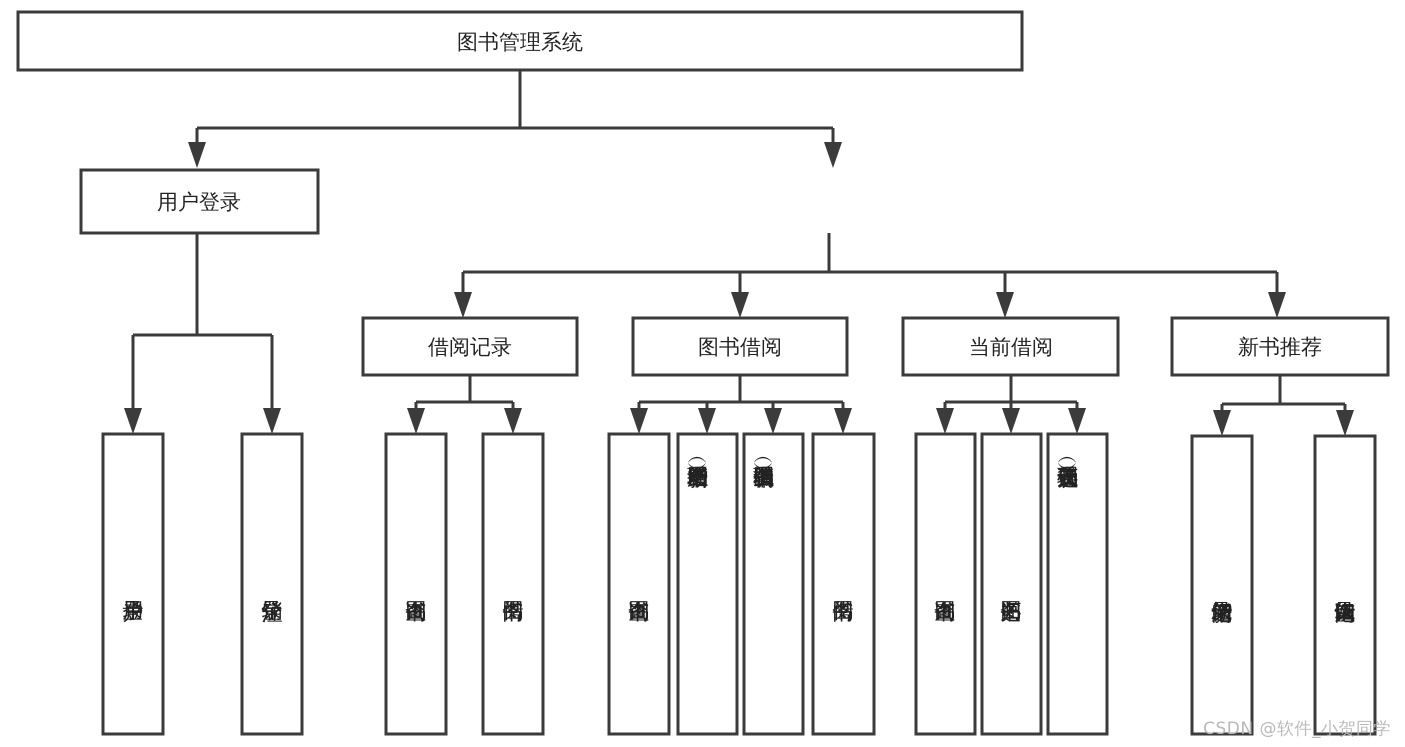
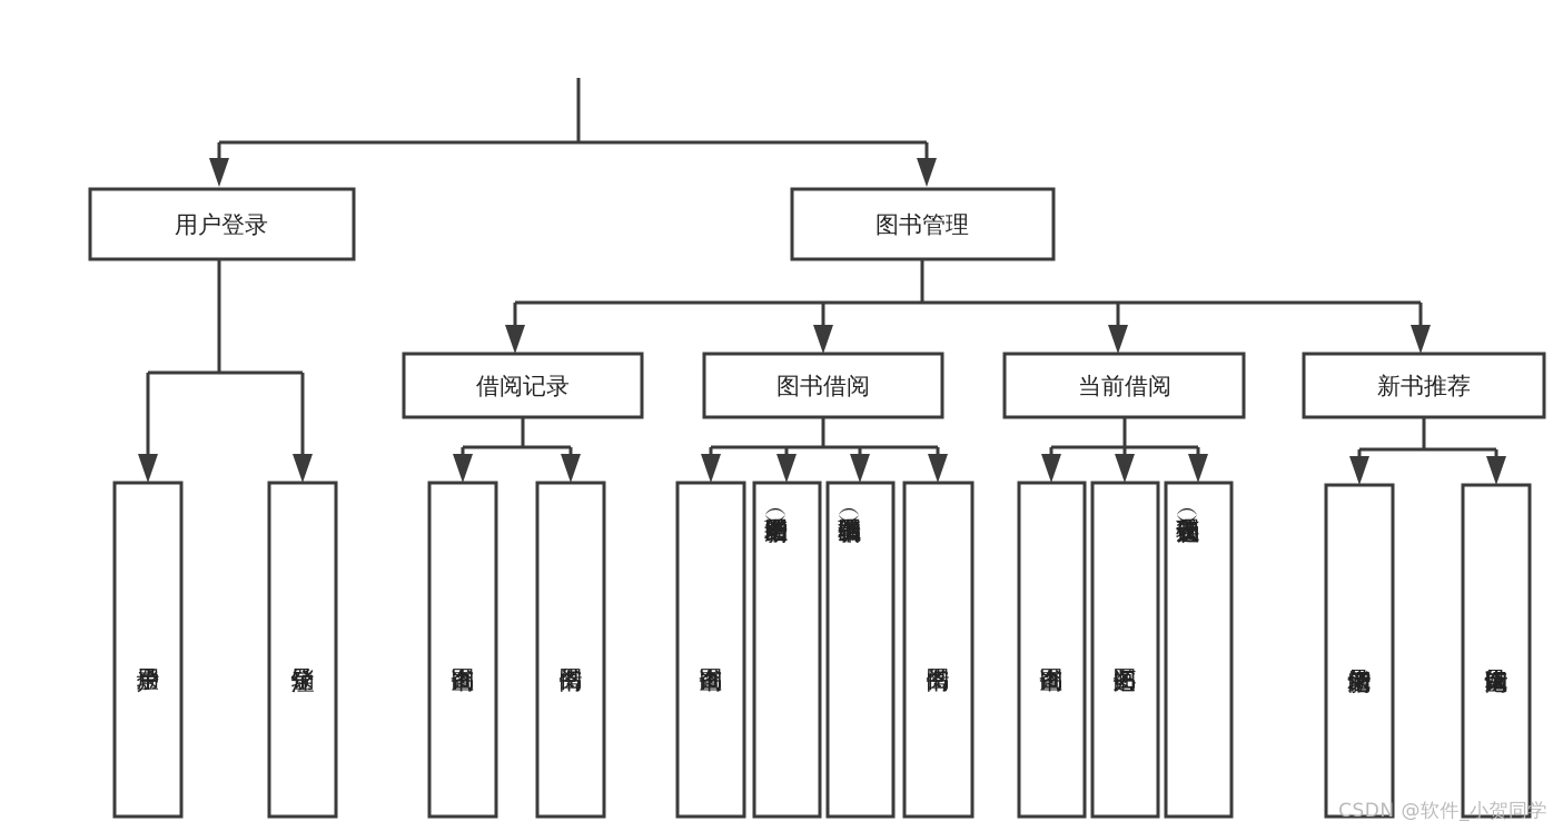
- 图书管理系统
  用户登录
+ 图书管理
  借阅记录
  图书借阅
  当前借阅
  新书推荐
  CSDN @软件_小贺同学
